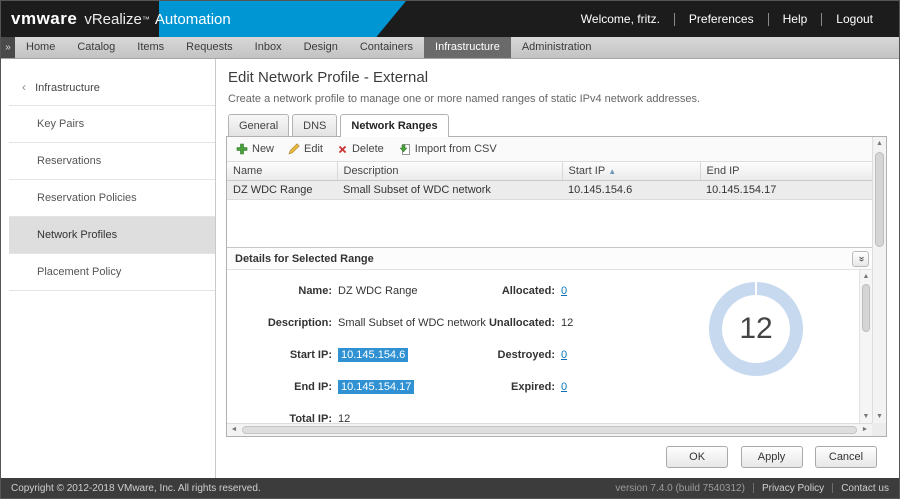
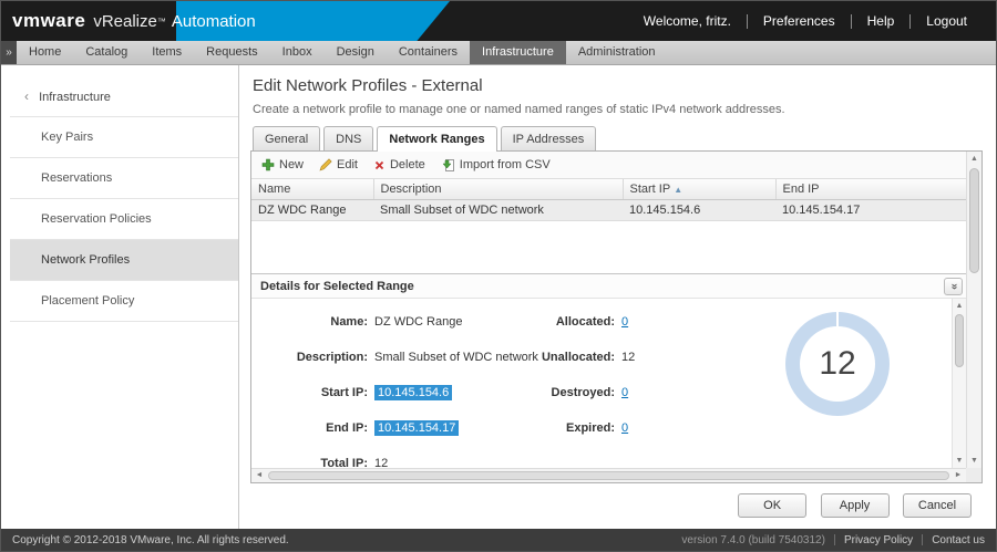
  vmware
  vRealize
  ™
  Automation
  Welcome, fritz.
  Preferences
  Help
  Logout
  »
  Home
  Catalog
  Items
  Requests
  Inbox
  Design
  Containers
  Infrastructure
  Administration
  ‹ Infrastructure
  Key Pairs
  Reservations
  Reservation Policies
  Network Profiles
  Placement Policy
- Edit Network Profile - External
+ Edit Network Profiles - External
- Create a network profile to manage one or more named ranges of static IPv4 network addresses.
+ Create a network profile to manage one or named named ranges of static IPv4 network addresses.
  General
  DNS
  Network Ranges
+ IP Addresses
  New
  Edit
  Delete
  Import from CSV
  Name	Description	Start IP ▲	End IP
  DZ WDC Range	Small Subset of WDC network	10.145.154.6	10.145.154.17
  Details for Selected Range
  Name:
  DZ WDC Range
  Description:
  Small Subset of WDC network
  Start IP:
  10.145.154.6
  End IP:
  10.145.154.17
  Total IP:
  12
  Allocated:
  0
  Unallocated:
  12
  Destroyed:
  0
  Expired:
  0
  12
  OK Apply Cancel
  Copyright © 2012-2018 VMware, Inc. All rights reserved.
  version 7.4.0 (build 7540312)
  Privacy Policy
  Contact us
